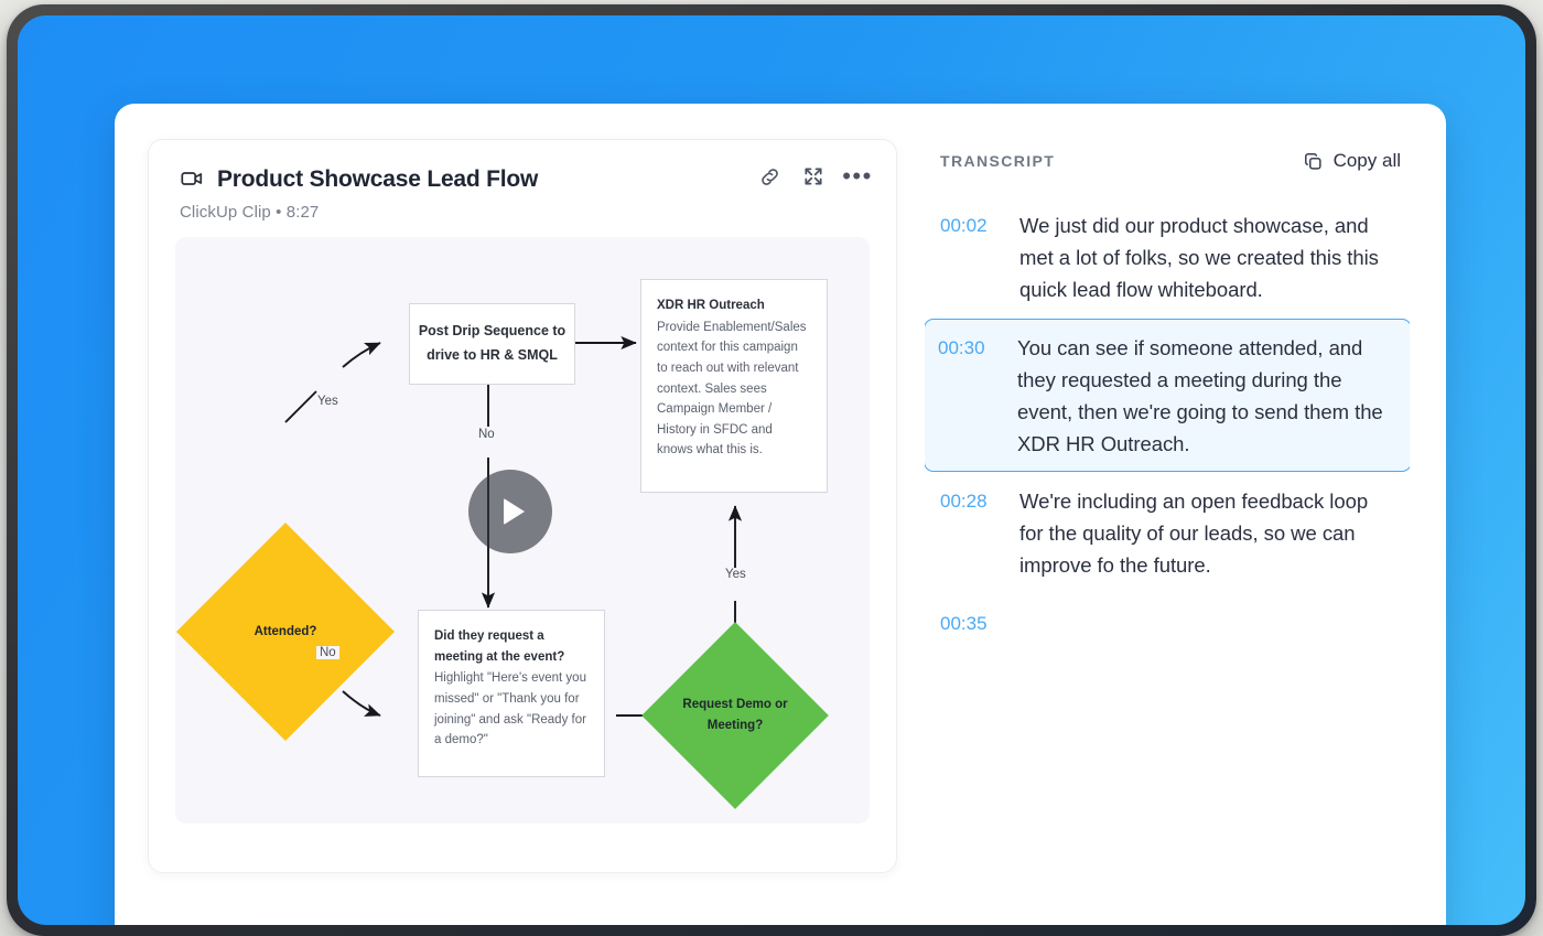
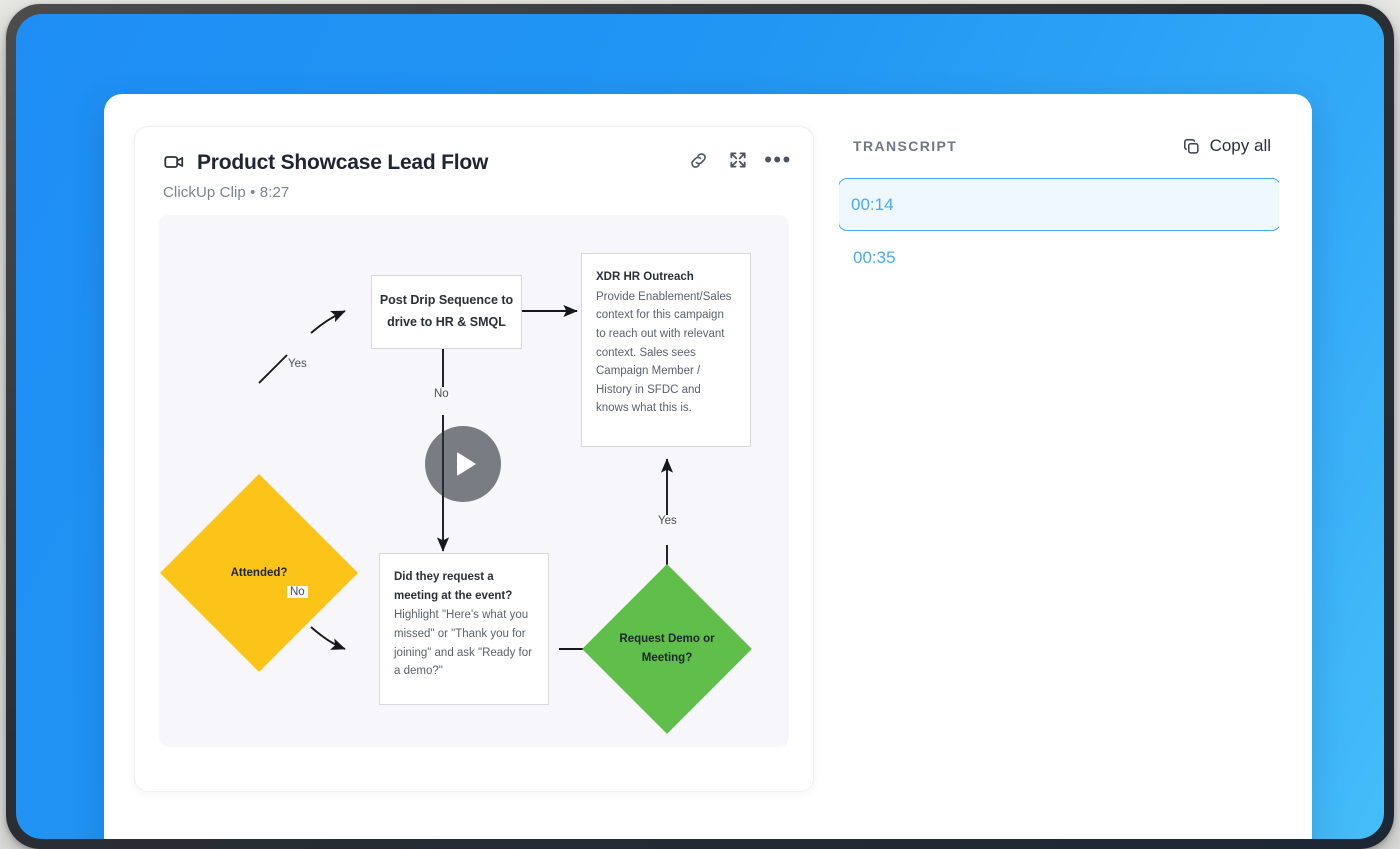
  Product Showcase Lead Flow
  ClickUp Clip • 8:27
  •••
  Attended?
  Post Drip Sequence to drive to HR & SMQL
  XDR HR Outreach
  Provide Enablement/Sales context for this campaign to reach out with relevant context. Sales sees Campaign Member / History in SFDC and knows what this is.
  Did they request a meeting at the event?
- Highlight "Here's event you missed" or "Thank you for joining" and ask "Ready for a demo?"
+ Highlight "Here's what you missed" or "Thank you for joining" and ask "Ready for a demo?"
  Request Demo or Meeting?
  Yes
  No
  No
  Yes
  TRANSCRIPT
  Copy all
- 00:02
- We just did our product showcase, and met a lot of folks, so we created this this quick lead flow whiteboard.
- 00:30
+ 00:14
- You can see if someone attended, and they requested a meeting during the event, then we're going to send them the XDR HR Outreach.
- 00:28
- We're including an open feedback loop for the quality of our leads, so we can improve fo the future.
  00:35
